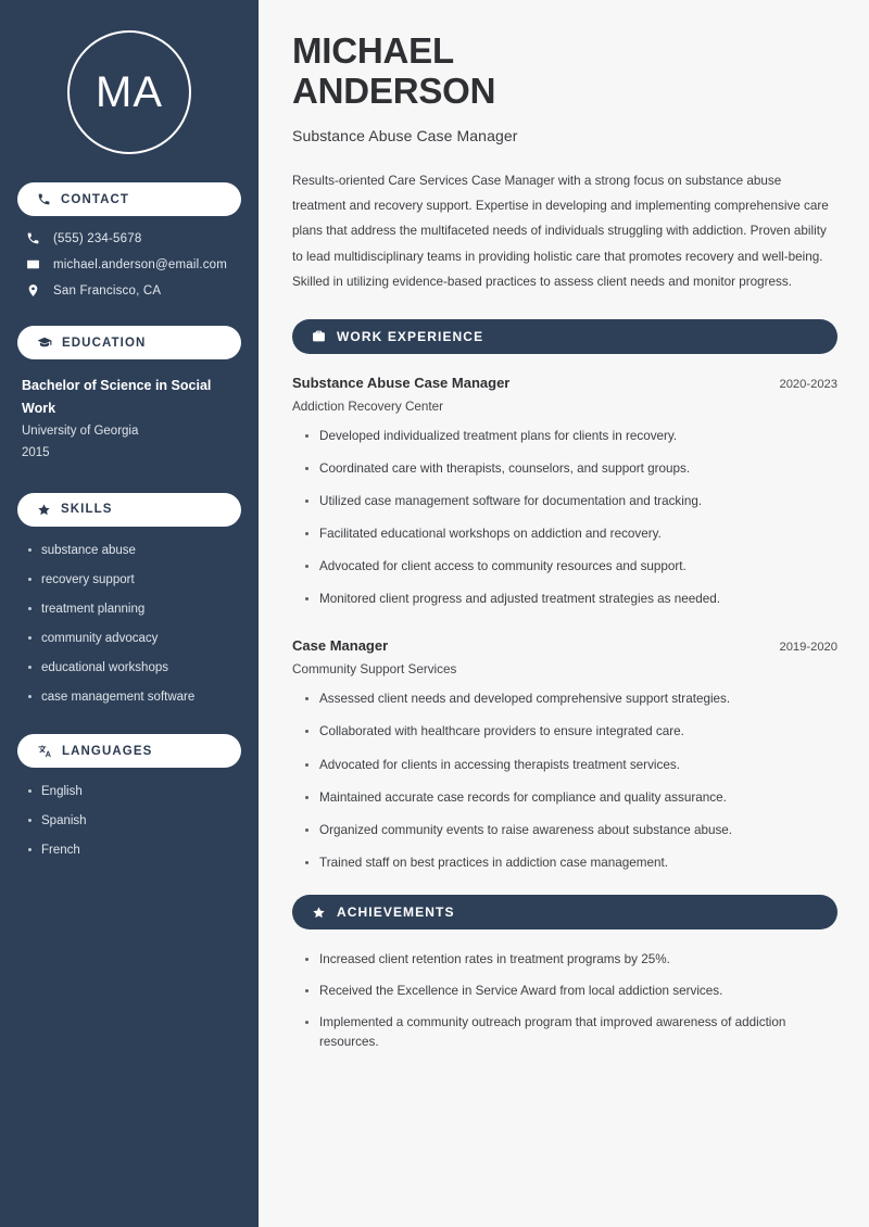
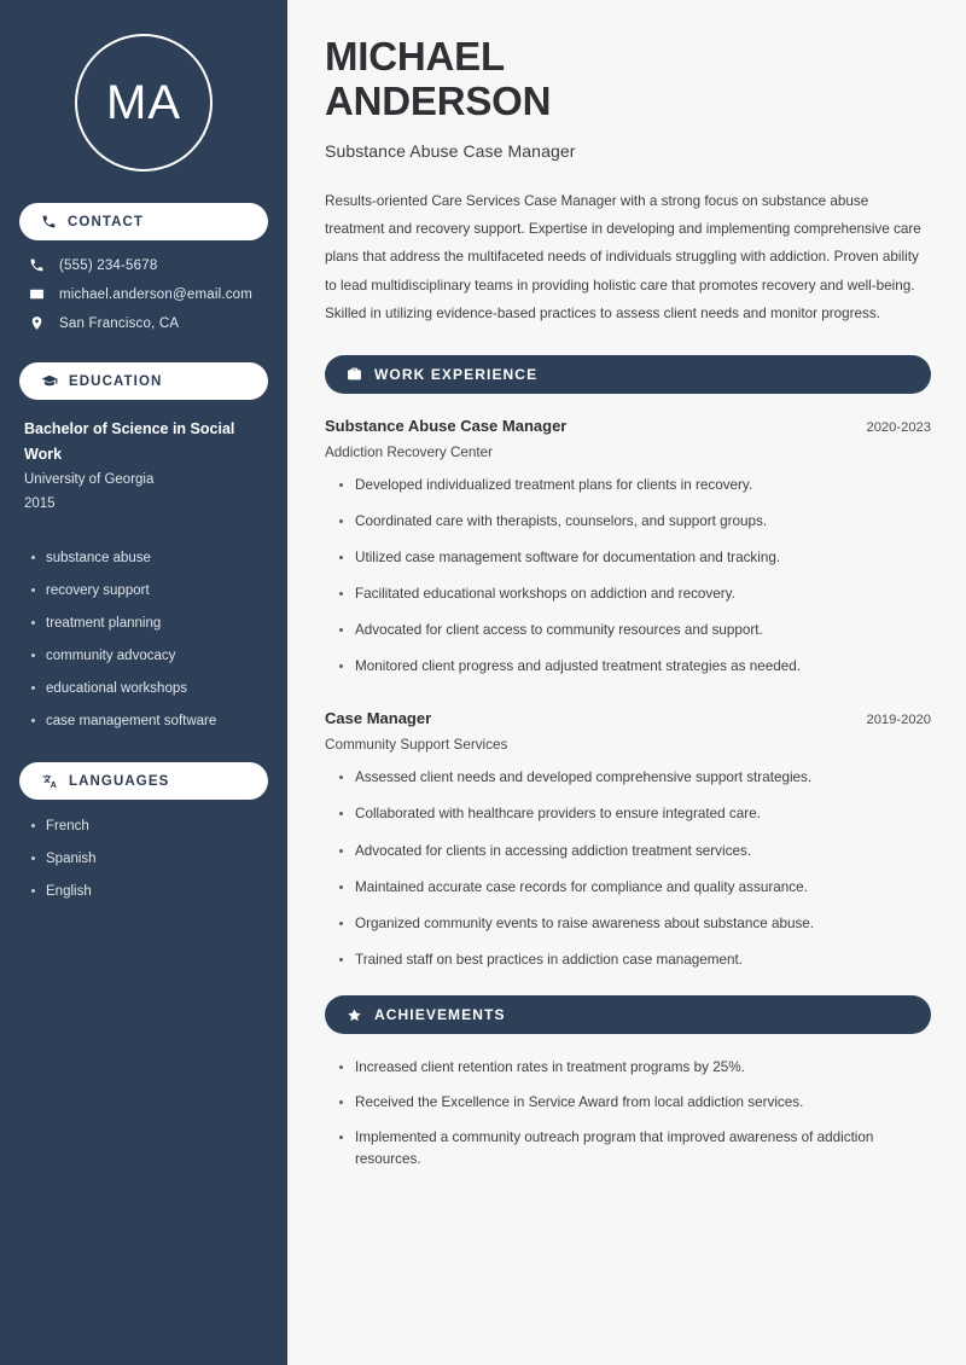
  MA
  CONTACT
  (555) 234-5678
  michael.anderson@email.com
  San Francisco, CA
  EDUCATION
  Bachelor of Science in Social Work
  University of Georgia
  2015
- SKILLS
  substance abuse
  recovery support
  treatment planning
  community advocacy
  educational workshops
  case management software
  LANGUAGES
- English
+ French
  Spanish
- French
+ English
  MICHAEL
  ANDERSON
  Substance Abuse Case Manager
  Results-oriented Care Services Case Manager with a strong focus on substance abuse treatment and recovery support. Expertise in developing and implementing comprehensive care plans that address the multifaceted needs of individuals struggling with addiction. Proven ability to lead multidisciplinary teams in providing holistic care that promotes recovery and well-being. Skilled in utilizing evidence-based practices to assess client needs and monitor progress.
  WORK EXPERIENCE
  Substance Abuse Case Manager
  2020-2023
  Addiction Recovery Center
  Developed individualized treatment plans for clients in recovery.
  Coordinated care with therapists, counselors, and support groups.
  Utilized case management software for documentation and tracking.
  Facilitated educational workshops on addiction and recovery.
  Advocated for client access to community resources and support.
  Monitored client progress and adjusted treatment strategies as needed.
  Case Manager
  2019-2020
  Community Support Services
  Assessed client needs and developed comprehensive support strategies.
  Collaborated with healthcare providers to ensure integrated care.
- Advocated for clients in accessing therapists treatment services.
+ Advocated for clients in accessing addiction treatment services.
  Maintained accurate case records for compliance and quality assurance.
  Organized community events to raise awareness about substance abuse.
  Trained staff on best practices in addiction case management.
  ACHIEVEMENTS
  Increased client retention rates in treatment programs by 25%.
  Received the Excellence in Service Award from local addiction services.
  Implemented a community outreach program that improved awareness of addiction resources.
